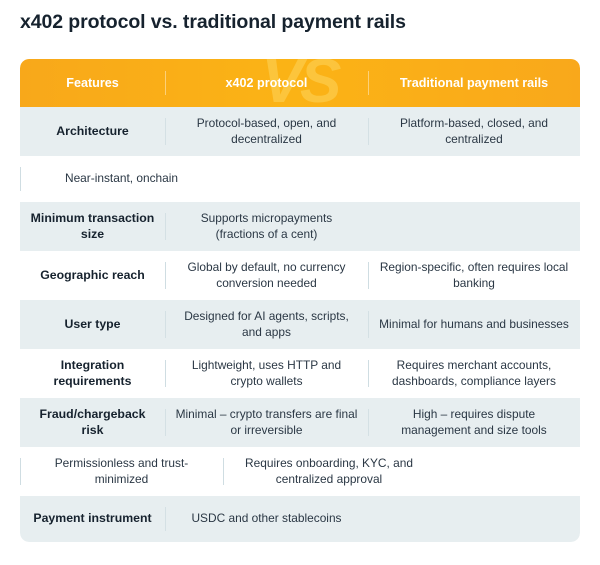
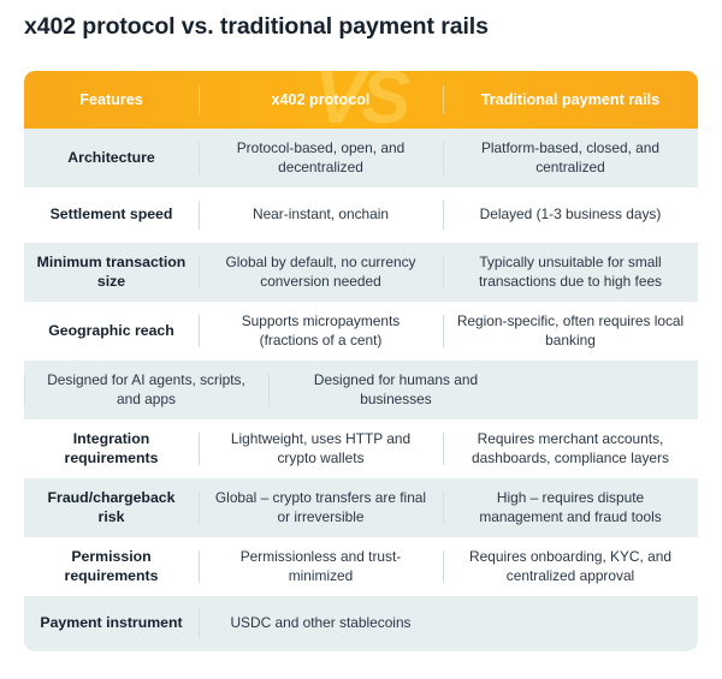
  x402 protocol vs. traditional payment rails
  VS
  Features
  x402 protocol
  Traditional payment rails
  Architecture
  Protocol-based, open, and decentralized
  Platform-based, closed, and centralized
+ Settlement speed
  Near-instant, onchain
+ Delayed (1-3 business days)
  Minimum transaction size
- Supports micropayments (fractions of a cent)
+ Global by default, no currency conversion needed
+ Typically unsuitable for small transactions due to high fees
  Geographic reach
- Global by default, no currency conversion needed
+ Supports micropayments (fractions of a cent)
  Region-specific, often requires local banking
- User type
  Designed for AI agents, scripts, and apps
- Minimal for humans and businesses
+ Designed for humans and businesses
  Integration requirements
  Lightweight, uses HTTP and crypto wallets
  Requires merchant accounts, dashboards, compliance layers
  Fraud/chargeback risk
- Minimal – crypto transfers are final or irreversible
+ Global – crypto transfers are final or irreversible
- High – requires dispute management and size tools
+ High – requires dispute management and fraud tools
+ Permission requirements
  Permissionless and trust-minimized
  Requires onboarding, KYC, and centralized approval
  Payment instrument
  USDC and other stablecoins
